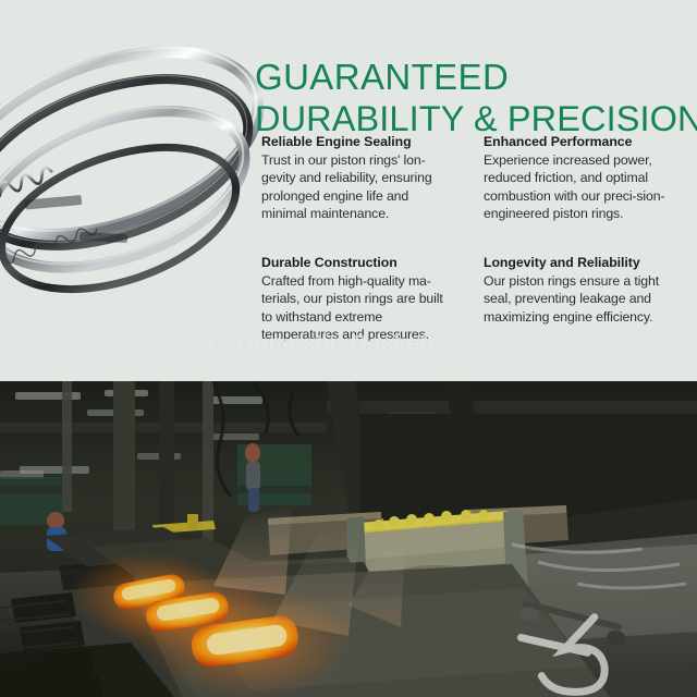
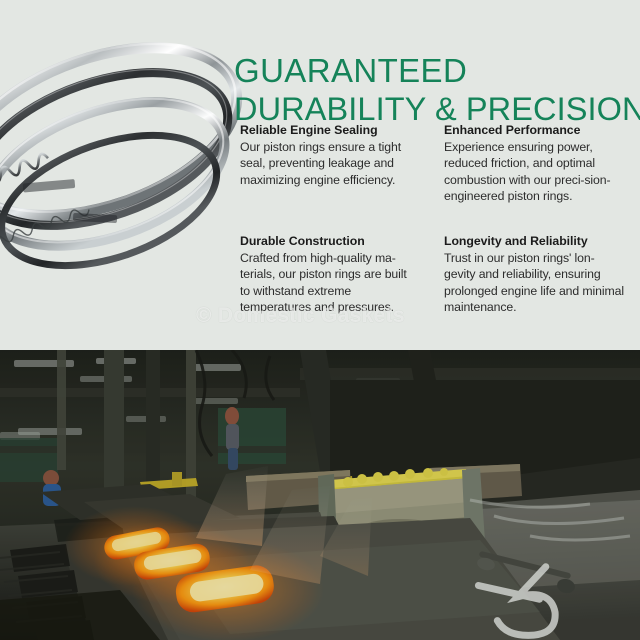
  GUARANTEED
  DURABILITY & PRECISION
  Reliable Engine Sealing
- Trust in our piston rings' lon-gevity and reliability, ensuring prolonged engine life and minimal maintenance.
+ Our piston rings ensure a tight seal, preventing leakage and maximizing engine efficiency.
  Enhanced Performance
- Experience increased power, reduced friction, and optimal combustion with our preci-sion-engineered piston rings.
+ Experience ensuring power, reduced friction, and optimal combustion with our preci-sion-engineered piston rings.
  Durable Construction
  Crafted from high-quality ma-terials, our piston rings are built to withstand extreme temperatures and pressures.
  Longevity and Reliability
- Our piston rings ensure a tight seal, preventing leakage and maximizing engine efficiency.
+ Trust in our piston rings' lon-gevity and reliability, ensuring prolonged engine life and minimal maintenance.
  © Domestic Gaskets
